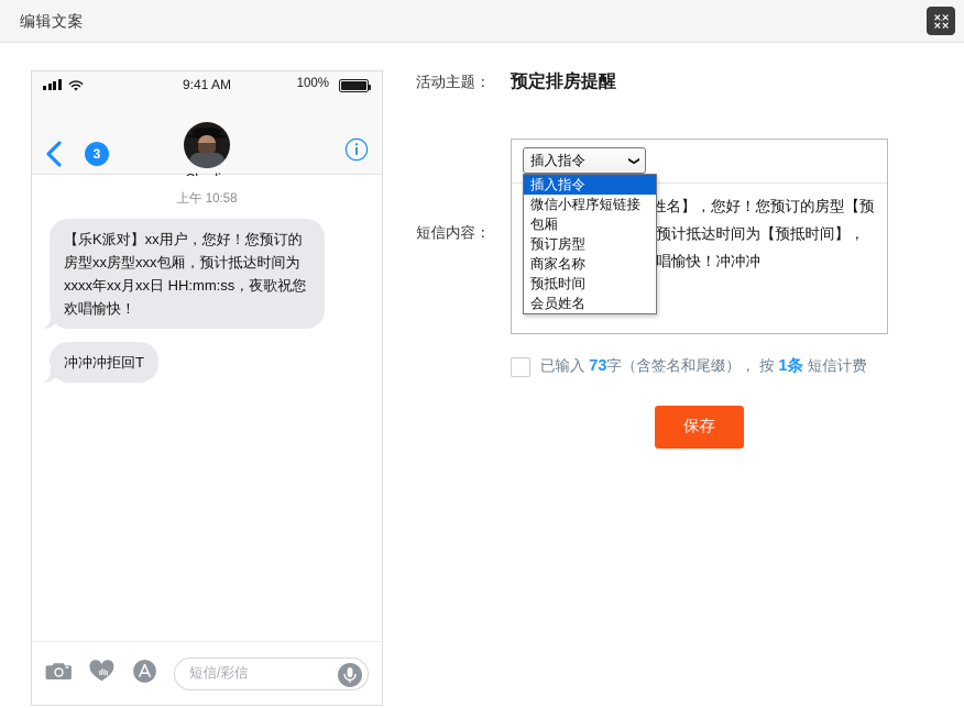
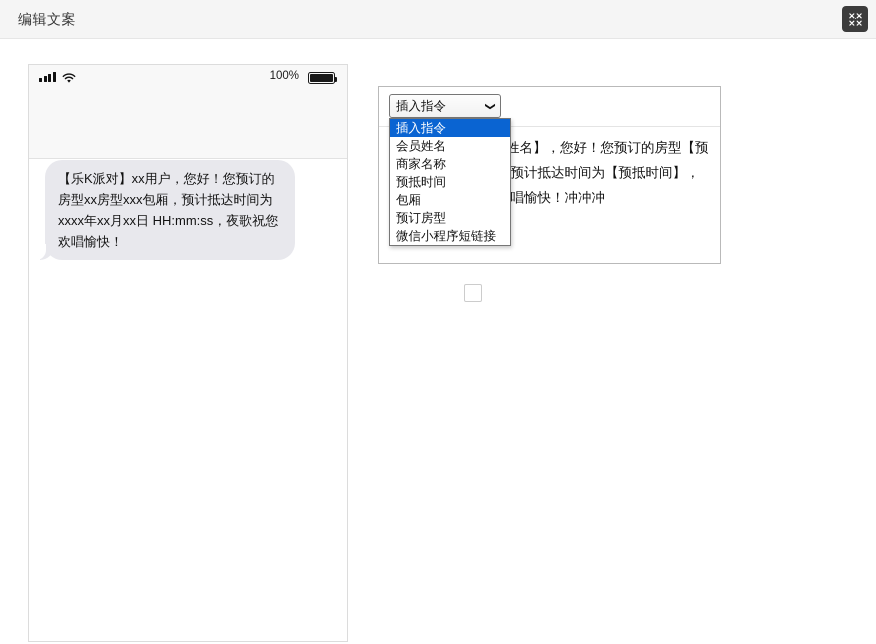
  编辑文案
- 9:41 AM
  100%
- 3
- 上午 10:58
  【乐K派对】xx用户，您好！您预订的房型xx房型xxx包厢，预计抵达时间为xxxx年xx月xx日 HH:mm:ss，夜歌祝您欢唱愉快！
- 冲冲冲拒回T
- 短信/彩信
- 活动主题：
- 预定排房提醒
- 短信内容：
  插入指令
  插入指令
- 微信小程序短链接
+ 会员姓名
- 包厢
+ 商家名称
- 预订房型
+ 预抵时间
- 商家名称
+ 包厢
- 预抵时间
+ 预订房型
- 会员姓名
+ 微信小程序短链接
- 已输入 73字（含签名和尾缀）， 按 1条 短信计费
- 保存
